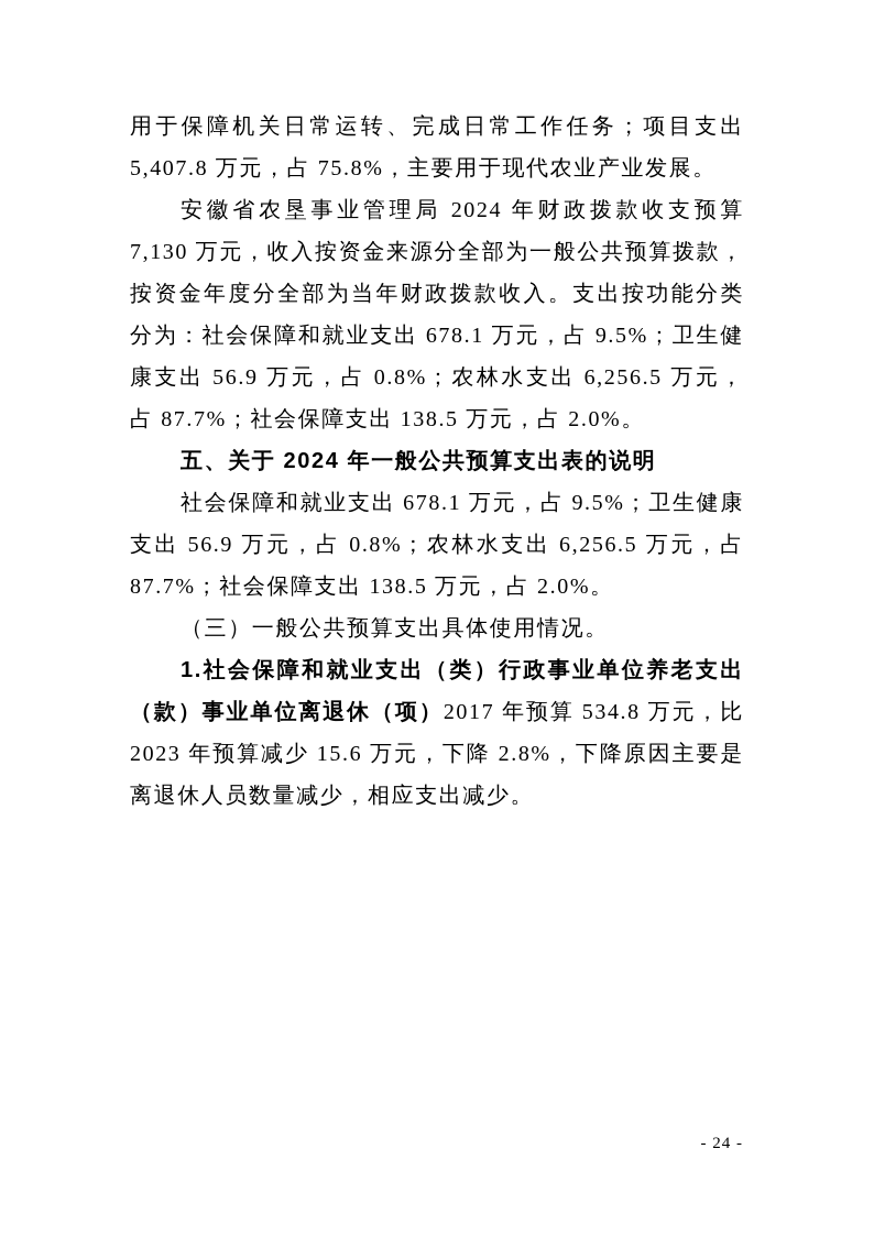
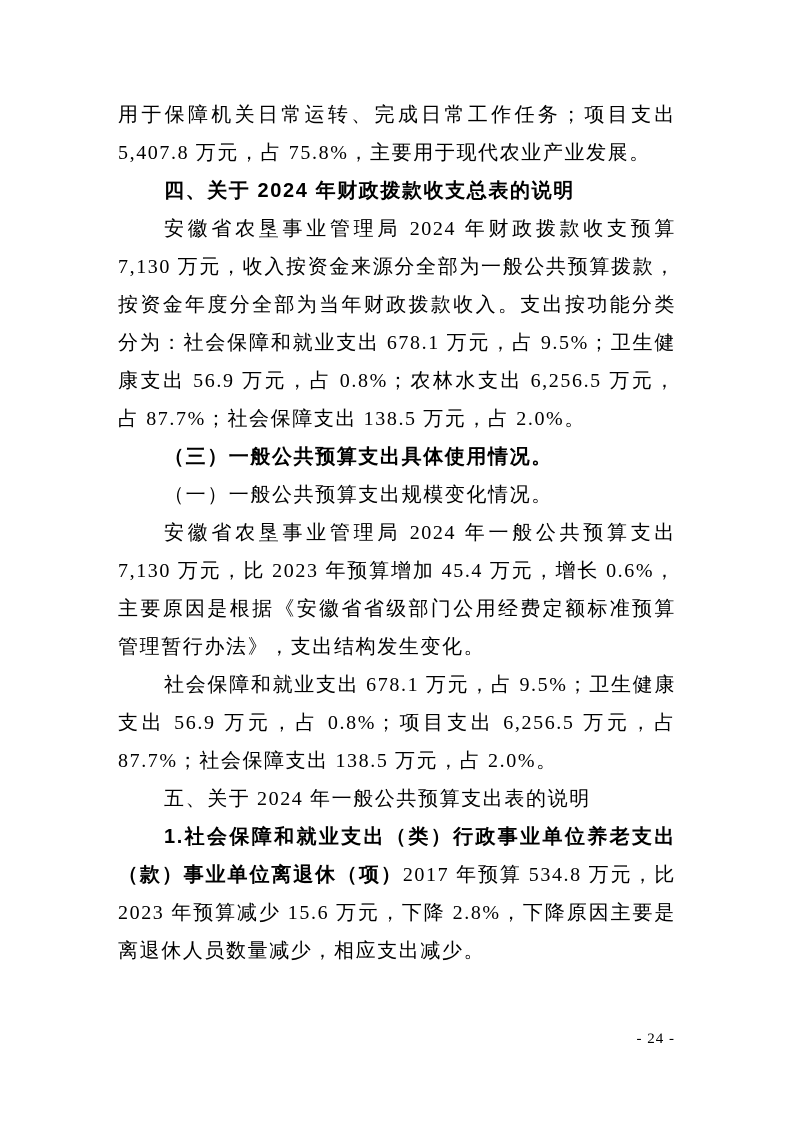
  用于保障机关日常运转、完成日常工作任务；项目支出 5,407.8 万元，占 75.8%，主要用于现代农业产业发展。
+ 四、关于 2024 年财政拨款收支总表的说明
  安徽省农垦事业管理局 2024 年财政拨款收支预算 7,130 万元，收入按资金来源分全部为一般公共预算拨款，按资金年度分全部为当年财政拨款收入。支出按功能分类分为：社会保障和就业支出 678.1 万元，占 9.5%；卫生健康支出 56.9 万元，占 0.8%；农林水支出 6,256.5 万元，占 87.7%；社会保障支出 138.5 万元，占 2.0%。
- 五、关于 2024 年一般公共预算支出表的说明
+ （三）一般公共预算支出具体使用情况。
+ （一）一般公共预算支出规模变化情况。
+ 安徽省农垦事业管理局 2024 年一般公共预算支出 7,130 万元，比 2023 年预算增加 45.4 万元，增长 0.6%，主要原因是根据《安徽省省级部门公用经费定额标准预算管理暂行办法》，支出结构发生变化。
- 社会保障和就业支出 678.1 万元，占 9.5%；卫生健康支出 56.9 万元，占 0.8%；农林水支出 6,256.5 万元，占 87.7%；社会保障支出 138.5 万元，占 2.0%。
+ 社会保障和就业支出 678.1 万元，占 9.5%；卫生健康支出 56.9 万元，占 0.8%；项目支出 6,256.5 万元，占 87.7%；社会保障支出 138.5 万元，占 2.0%。
- （三）一般公共预算支出具体使用情况。
+ 五、关于 2024 年一般公共预算支出表的说明
  1.社会保障和就业支出（类）行政事业单位养老支出（款）事业单位离退休（项）2017 年预算 534.8 万元，比 2023 年预算减少 15.6 万元，下降 2.8%，下降原因主要是离退休人员数量减少，相应支出减少。
  - 24 -
